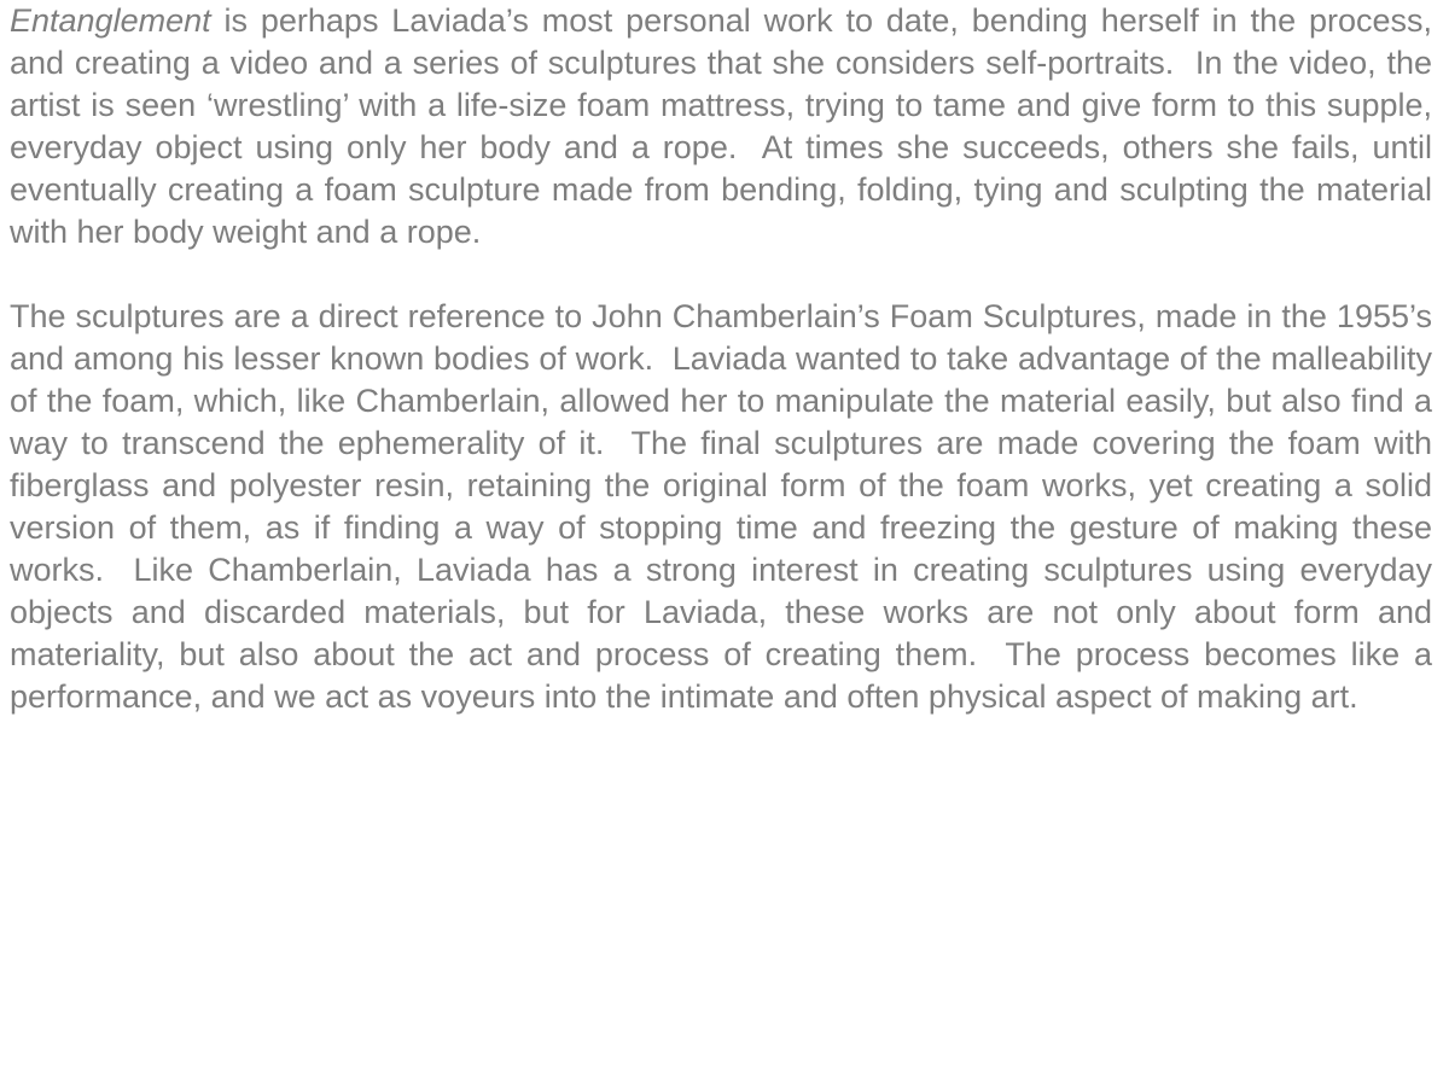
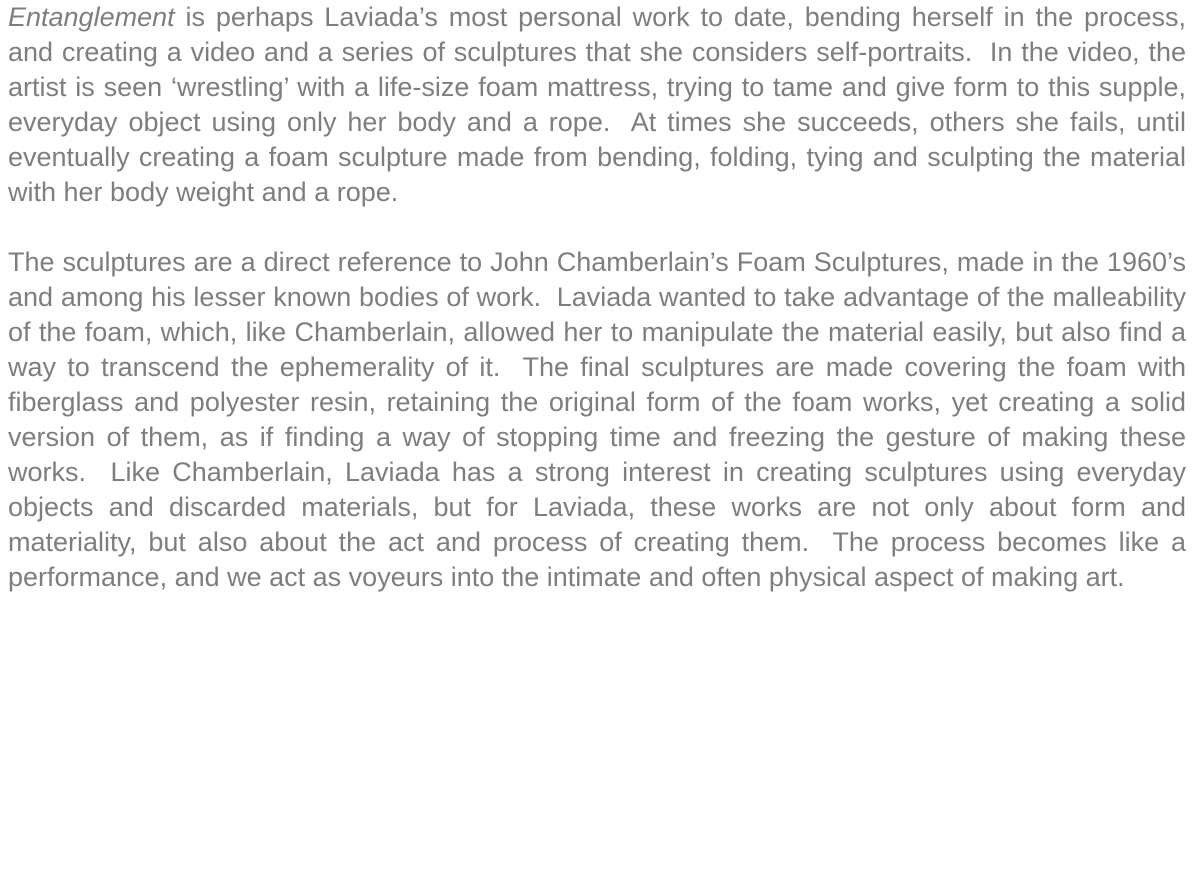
  Entanglement is perhaps Laviada’s most personal work to date, bending herself in the process, and creating a video and a series of sculptures that she considers self-portraits. In the video, the artist is seen ‘wrestling’ with a life-size foam mattress, trying to tame and give form to this supple, everyday object using only her body and a rope. At times she succeeds, others she fails, until eventually creating a foam sculpture made from bending, folding, tying and sculpting the material with her body weight and a rope.
- The sculptures are a direct reference to John Chamberlain’s Foam Sculptures, made in the 1955’s and among his lesser known bodies of work. Laviada wanted to take advantage of the malleability of the foam, which, like Chamberlain, allowed her to manipulate the material easily, but also find a way to transcend the ephemerality of it. The final sculptures are made covering the foam with fiberglass and polyester resin, retaining the original form of the foam works, yet creating a solid version of them, as if finding a way of stopping time and freezing the gesture of making these works. Like Chamberlain, Laviada has a strong interest in creating sculptures using everyday objects and discarded materials, but for Laviada, these works are not only about form and materiality, but also about the act and process of creating them. The process becomes like a performance, and we act as voyeurs into the intimate and often physical aspect of making art.
+ The sculptures are a direct reference to John Chamberlain’s Foam Sculptures, made in the 1960’s and among his lesser known bodies of work. Laviada wanted to take advantage of the malleability of the foam, which, like Chamberlain, allowed her to manipulate the material easily, but also find a way to transcend the ephemerality of it. The final sculptures are made covering the foam with fiberglass and polyester resin, retaining the original form of the foam works, yet creating a solid version of them, as if finding a way of stopping time and freezing the gesture of making these works. Like Chamberlain, Laviada has a strong interest in creating sculptures using everyday objects and discarded materials, but for Laviada, these works are not only about form and materiality, but also about the act and process of creating them. The process becomes like a performance, and we act as voyeurs into the intimate and often physical aspect of making art.
